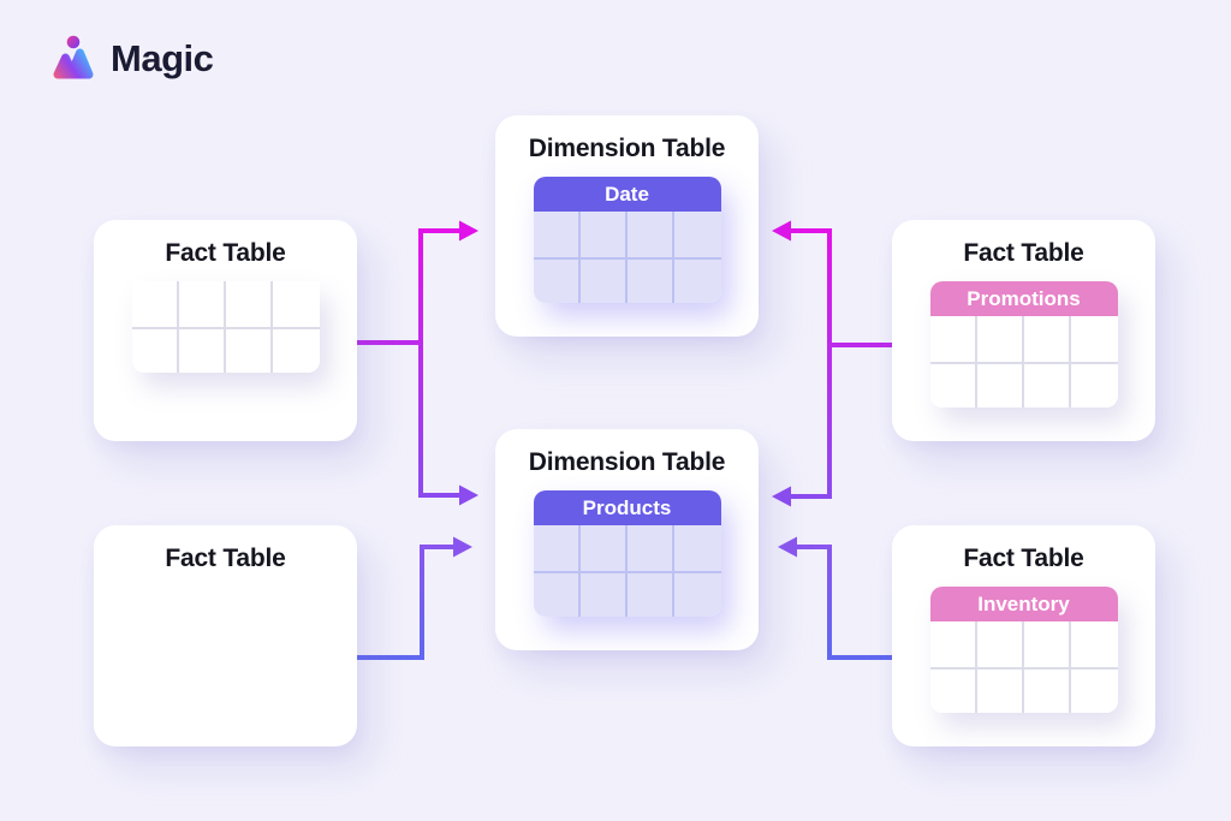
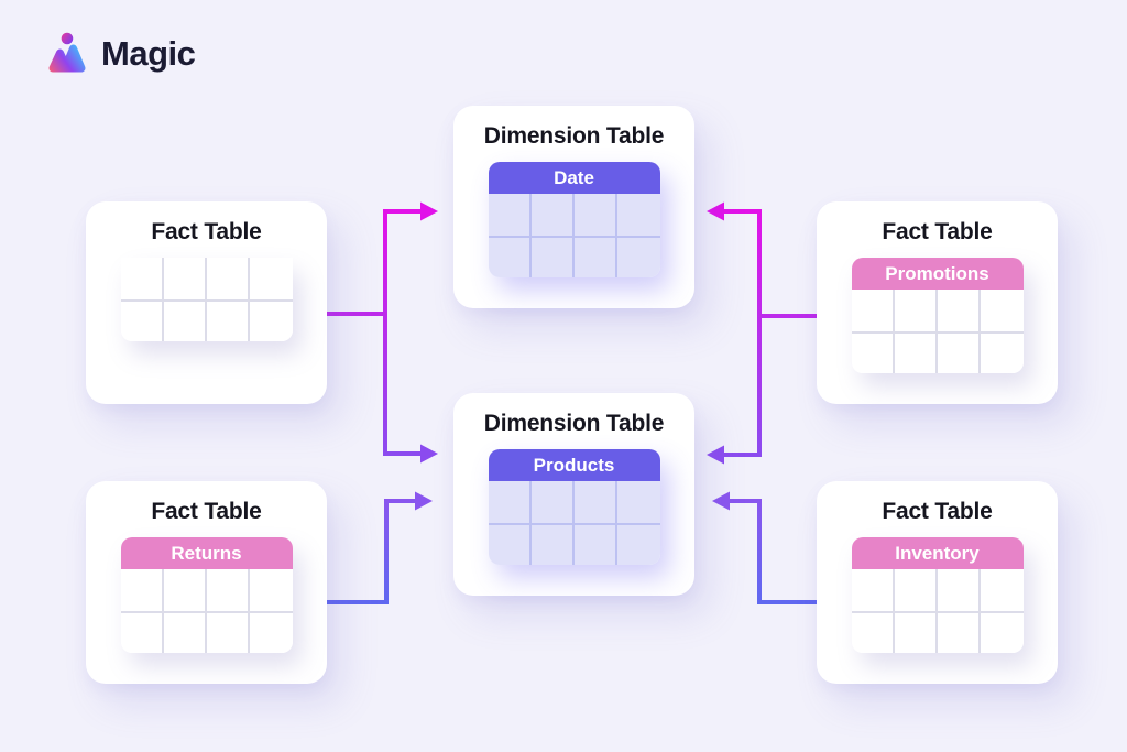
  Magic
  Fact Table
  Fact Table
+ Returns
  Dimension Table
  Date
  Dimension Table
  Products
  Fact Table
  Promotions
  Fact Table
  Inventory
